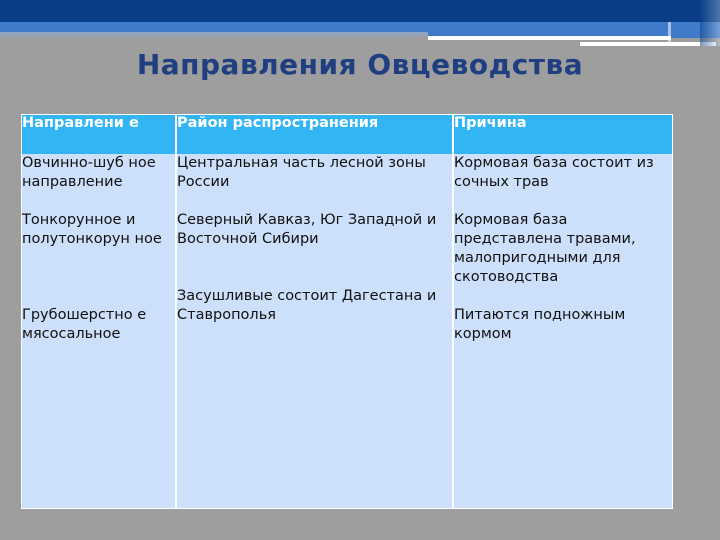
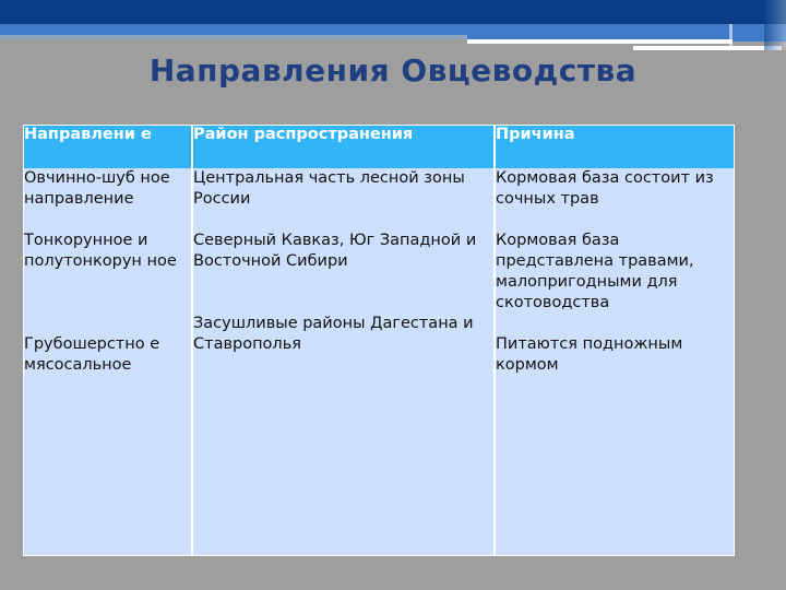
  Направления Овцеводства
  Направлени е	Район распространения	Причина
- Овчинно-шуб ное направление Тонкорунное и полутонкорун ное Грубошерстно е мясосальное	Центральная часть лесной зоны России Северный Кавказ, Юг Западной и Восточной Сибири Засушливые состоит Дагестана и Ставрополья	Кормовая база состоит из сочных трав Кормовая база представлена травами, малопригодными для скотоводства Питаются подножным кормом
+ Овчинно-шуб ное направление Тонкорунное и полутонкорун ное Грубошерстно е мясосальное	Центральная часть лесной зоны России Северный Кавказ, Юг Западной и Восточной Сибири Засушливые районы Дагестана и Ставрополья	Кормовая база состоит из сочных трав Кормовая база представлена травами, малопригодными для скотоводства Питаются подножным кормом
